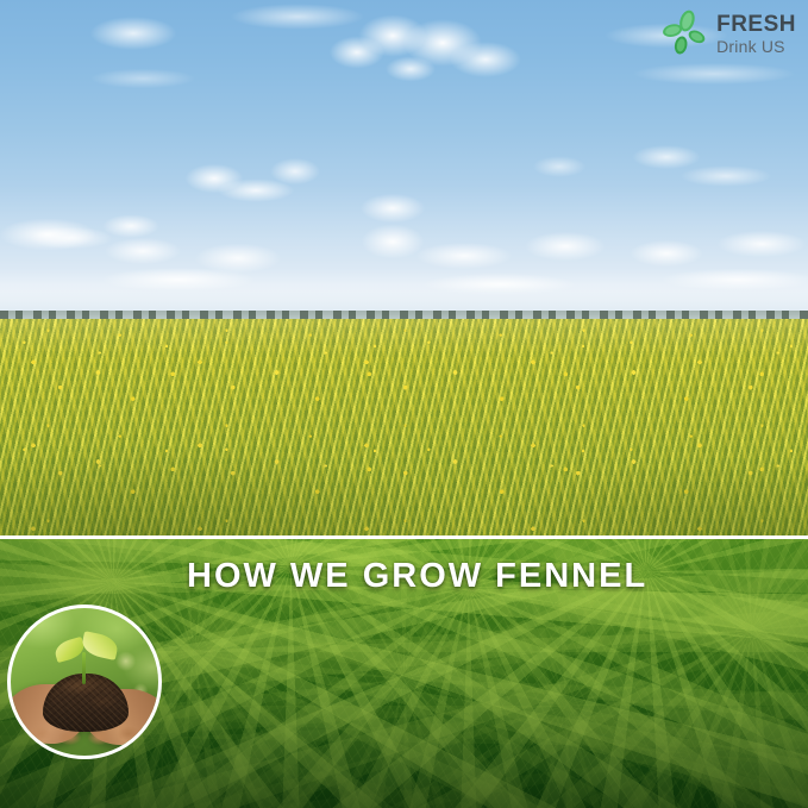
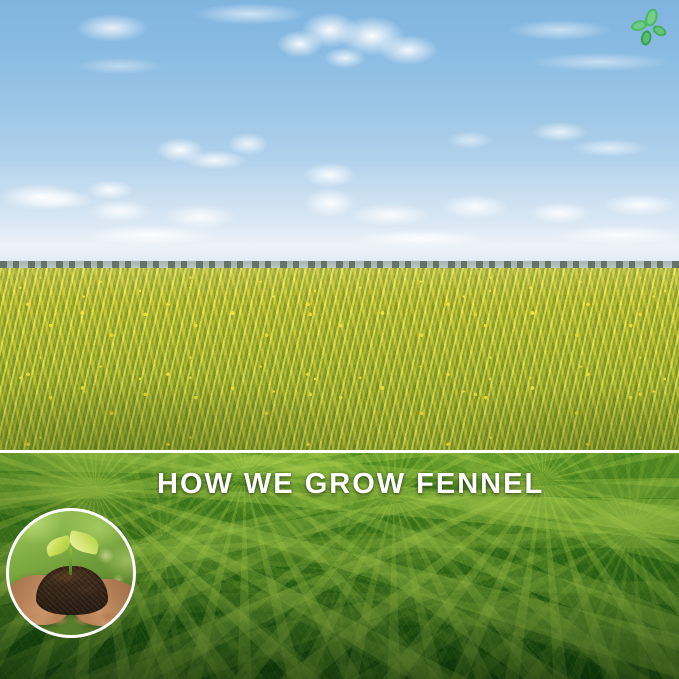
- FRESH
- Drink US
  HOW WE GROW FENNEL
